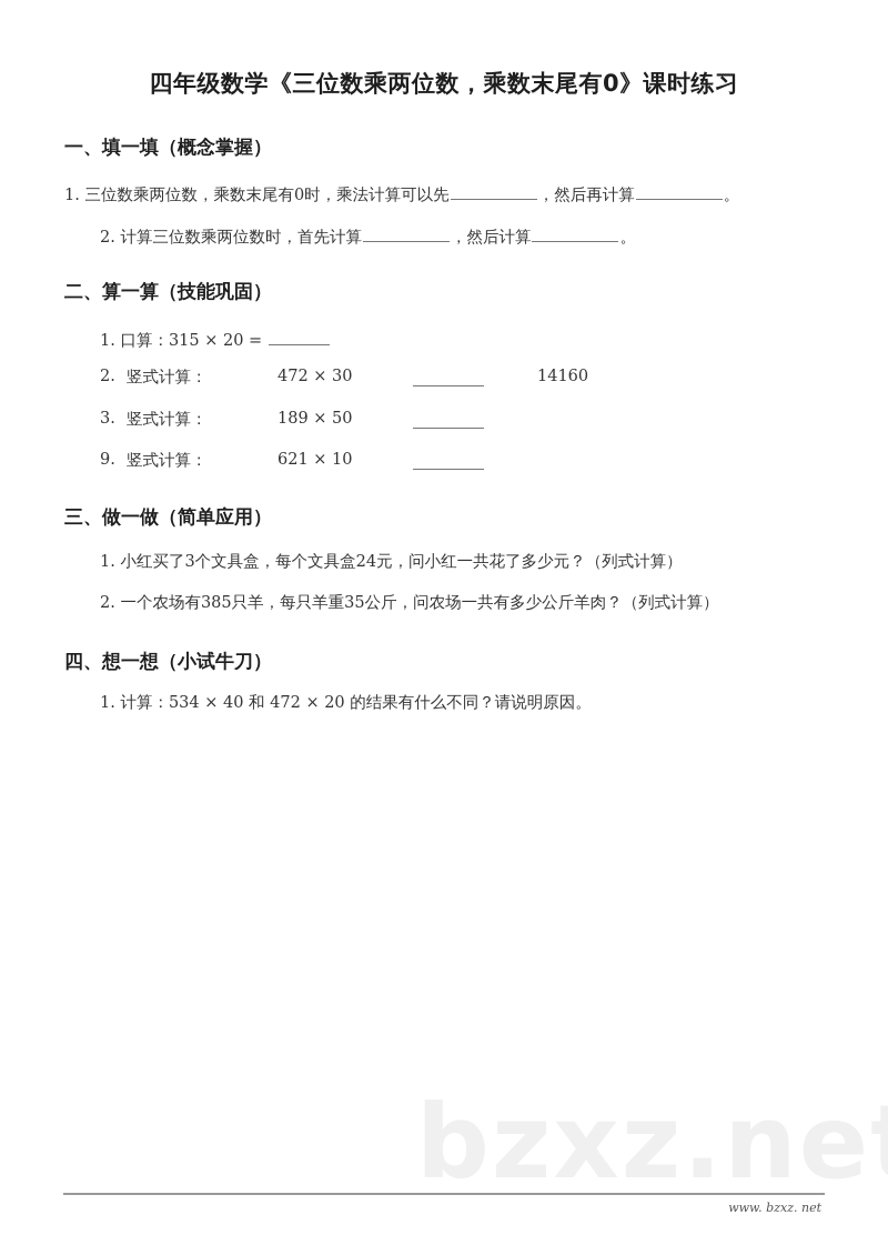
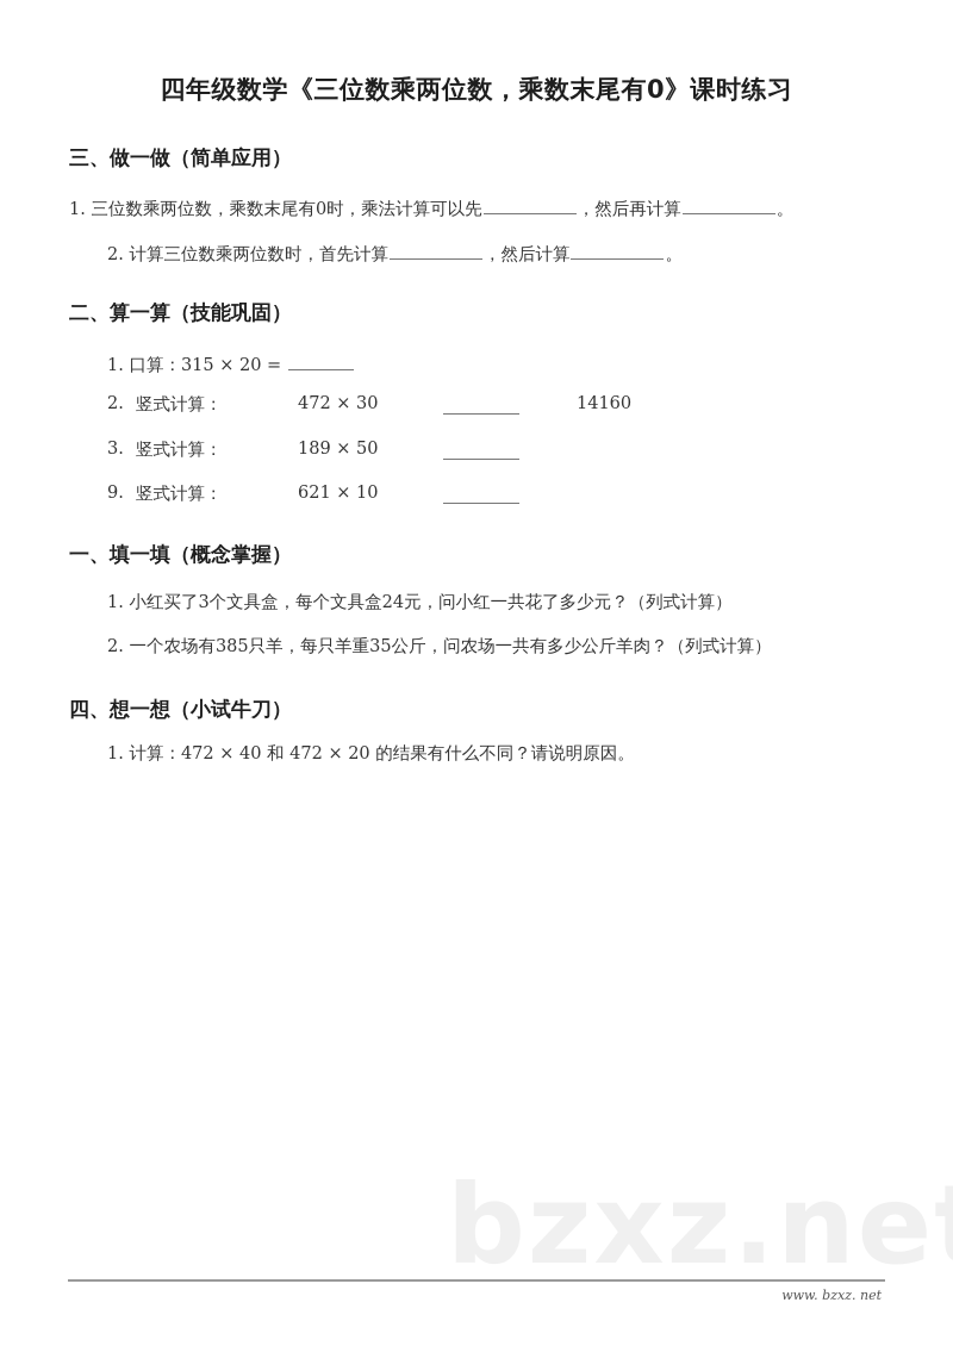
  四年级数学《三位数乘两位数，乘数末尾有0》课时练习
- 一、填一填（概念掌握）
+ 三、做一做（简单应用）
  1. 三位数乘两位数，乘数末尾有0时，乘法计算可以先 ，然后再计算 。
  2. 计算三位数乘两位数时，首先计算 ，然后计算 。
  二、算一算（技能巩固）
  1. 口算：315 × 20 =
  2.
  竖式计算：
  472 × 30
  14160
  3.
  竖式计算：
  189 × 50
  9.
  竖式计算：
  621 × 10
- 三、做一做（简单应用）
+ 一、填一填（概念掌握）
  1. 小红买了3个文具盒，每个文具盒24元，问小红一共花了多少元？（列式计算）
  2. 一个农场有385只羊，每只羊重35公斤，问农场一共有多少公斤羊肉？（列式计算）
  四、想一想（小试牛刀）
- 1. 计算：534 × 40 和 472 × 20 的结果有什么不同？请说明原因。
+ 1. 计算：472 × 40 和 472 × 20 的结果有什么不同？请说明原因。
  bzxz.ne
  www. bzxz. net
